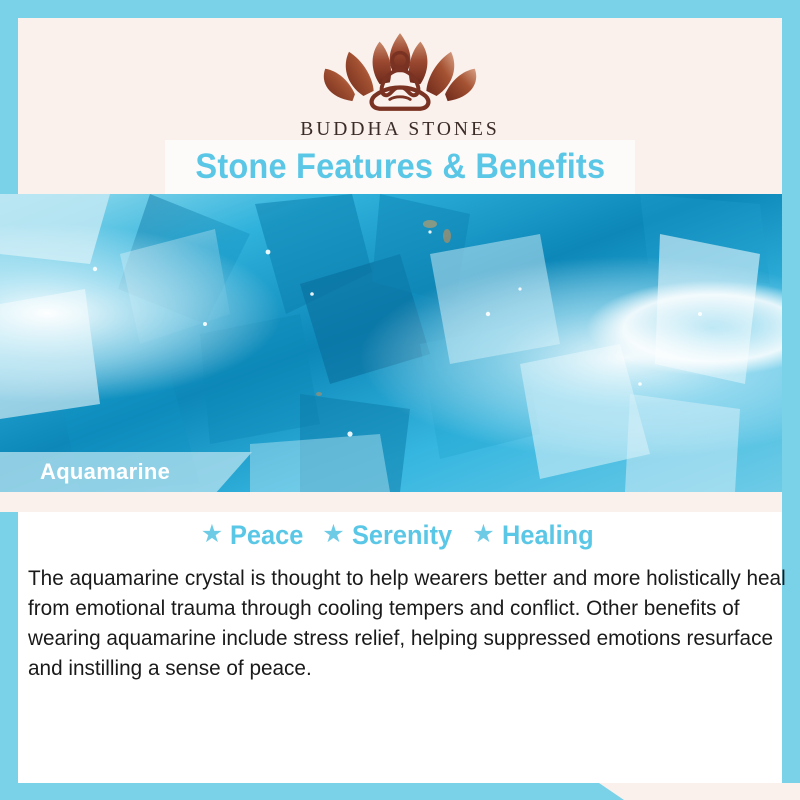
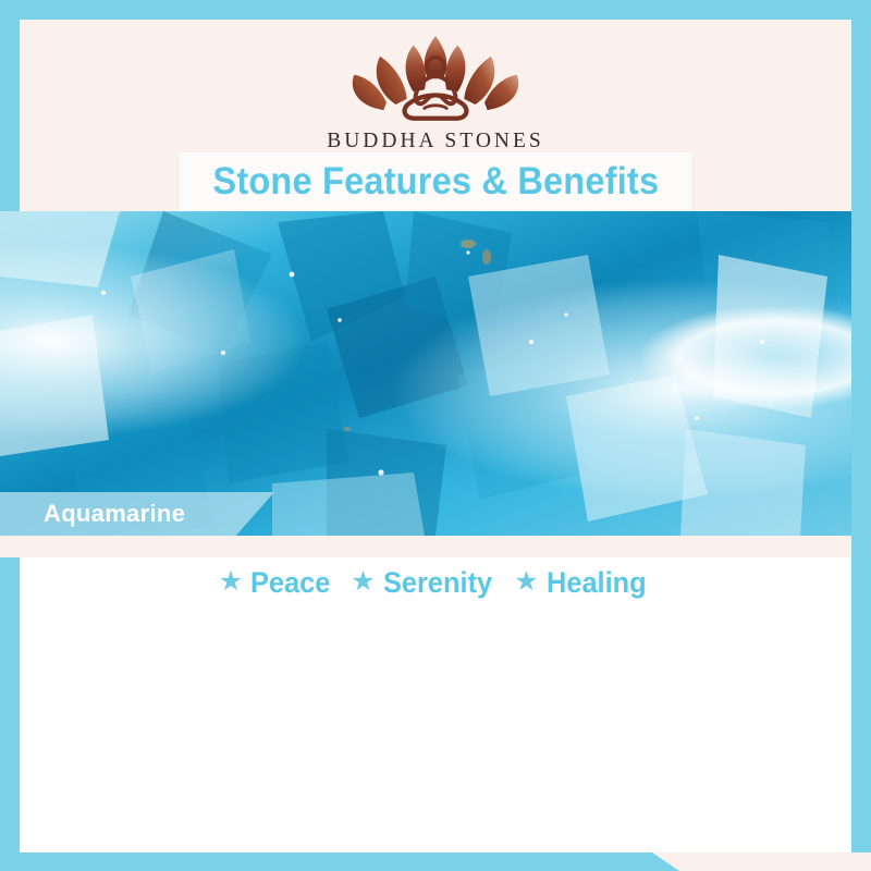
  BUDDHA STONES
  Stone Features & Benefits
  Aquamarine
  ★
  Peace
  ★
  Serenity
  ★
  Healing
- The aquamarine crystal is thought to help wearers better and more holistically heal from emotional trauma through cooling tempers and conflict. Other benefits of wearing aquamarine include stress relief, helping suppressed emotions resurface and instilling a sense of peace.
